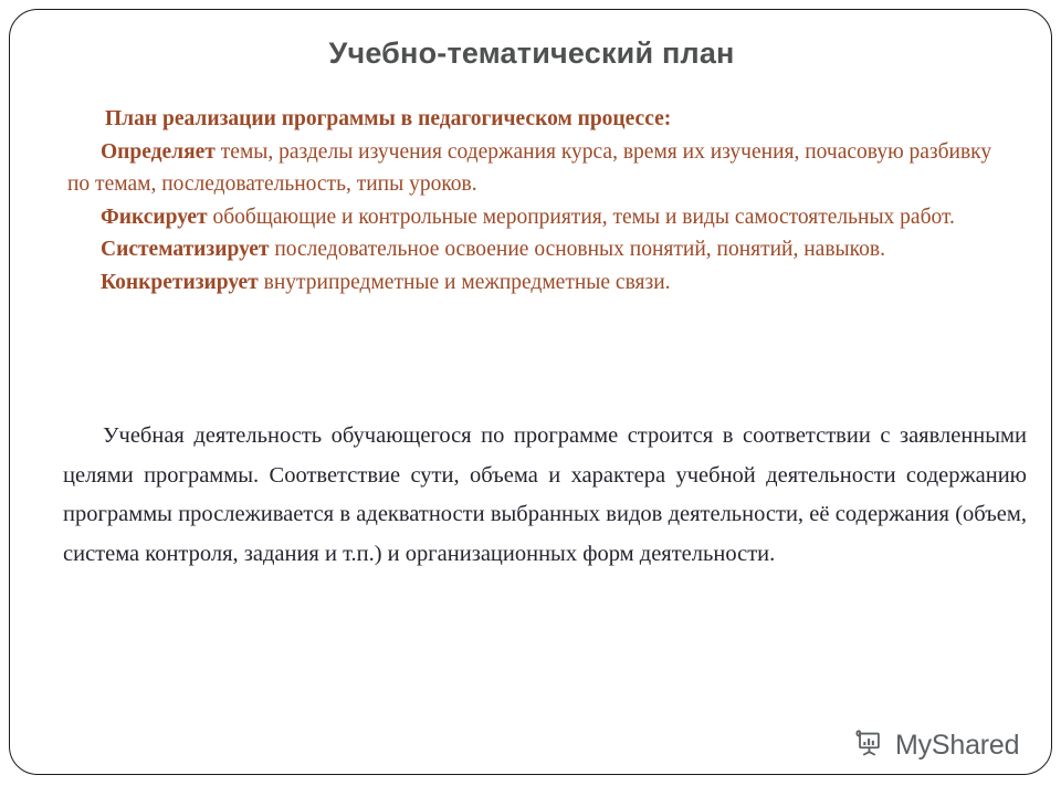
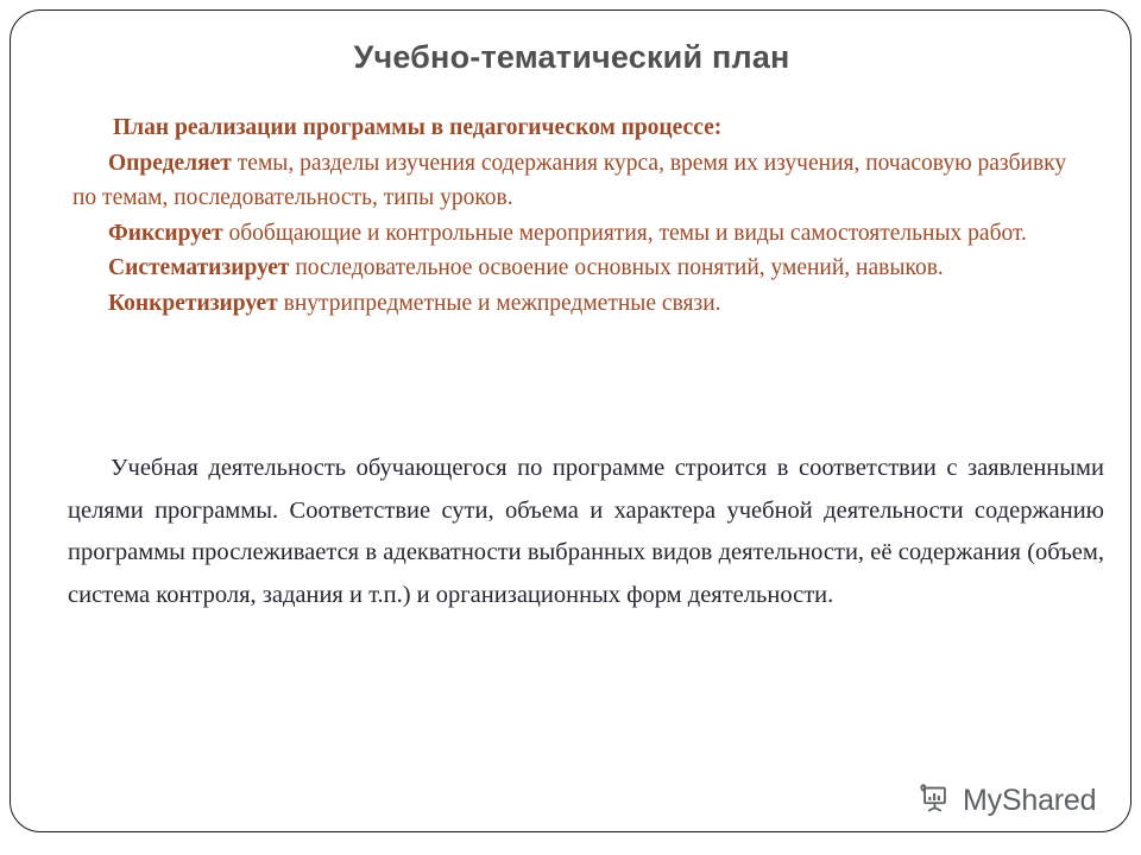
  Учебно-тематический план
  План реализации программы в педагогическом процессе:
  Определяет темы, разделы изучения содержания курса, время их изучения, почасовую разбивку по темам, последовательность, типы уроков.
  Фиксирует обобщающие и контрольные мероприятия, темы и виды самостоятельных работ.
- Систематизирует последовательное освоение основных понятий, понятий, навыков.
+ Систематизирует последовательное освоение основных понятий, умений, навыков.
  Конкретизирует внутрипредметные и межпредметные связи.
  Учебная деятельность обучающегося по программе строится в соответствии с заявленными целями программы. Соответствие сути, объема и характера учебной деятельности содержанию программы прослеживается в адекватности выбранных видов деятельности, её содержания (объем, система контроля, задания и т.п.) и организационных форм деятельности.
  MyShared
